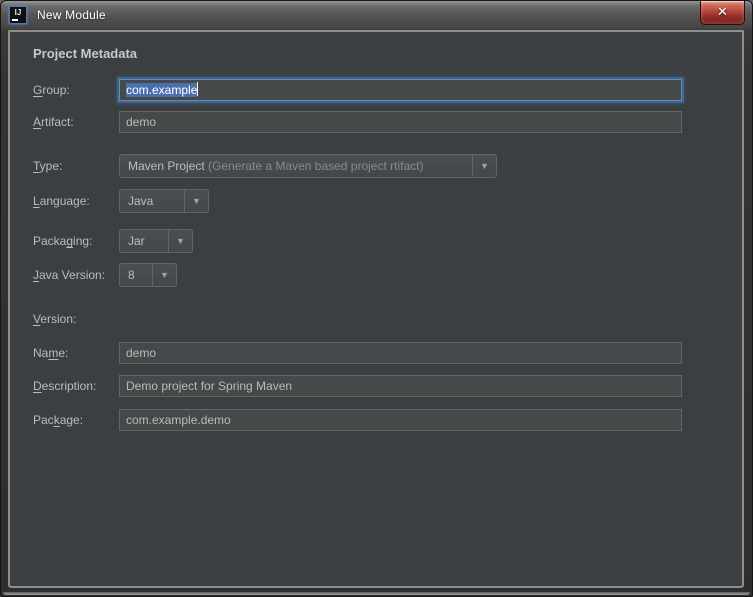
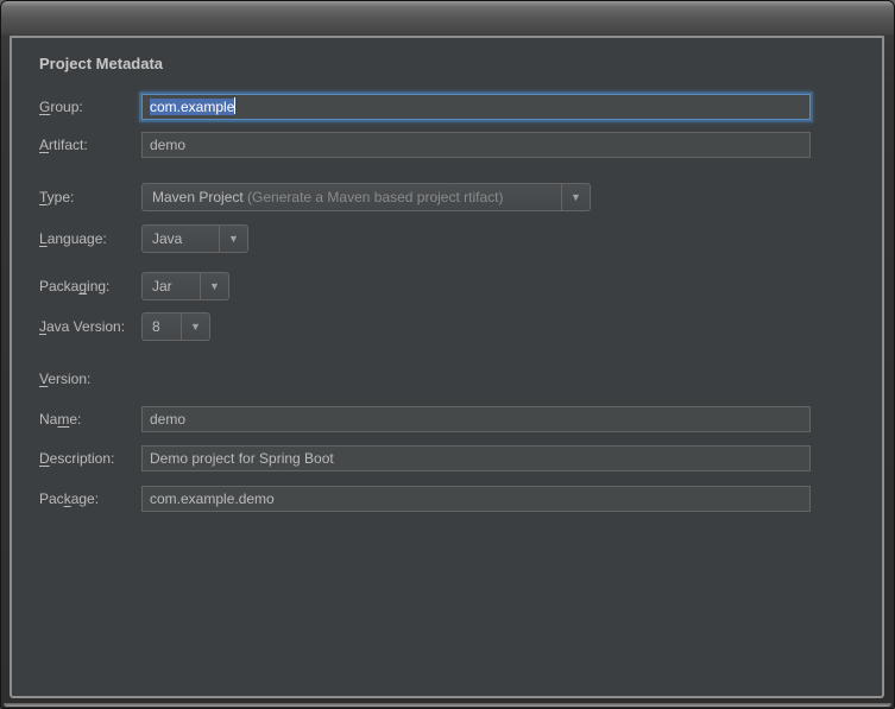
- IJ
- New Module
- ✕
  Project Metadata
  Group:
  com.example
  Artifact:
  demo
  Type:
  Maven Project (Generate a Maven based project rtifact)
  ▼
  Language:
  Java
  ▼
  Packaging:
  Jar
  ▼
  Java Version:
  8
  ▼
  Version:
  Name:
  demo
  Description:
- Demo project for Spring Maven
+ Demo project for Spring Boot
  Package:
  com.example.demo
